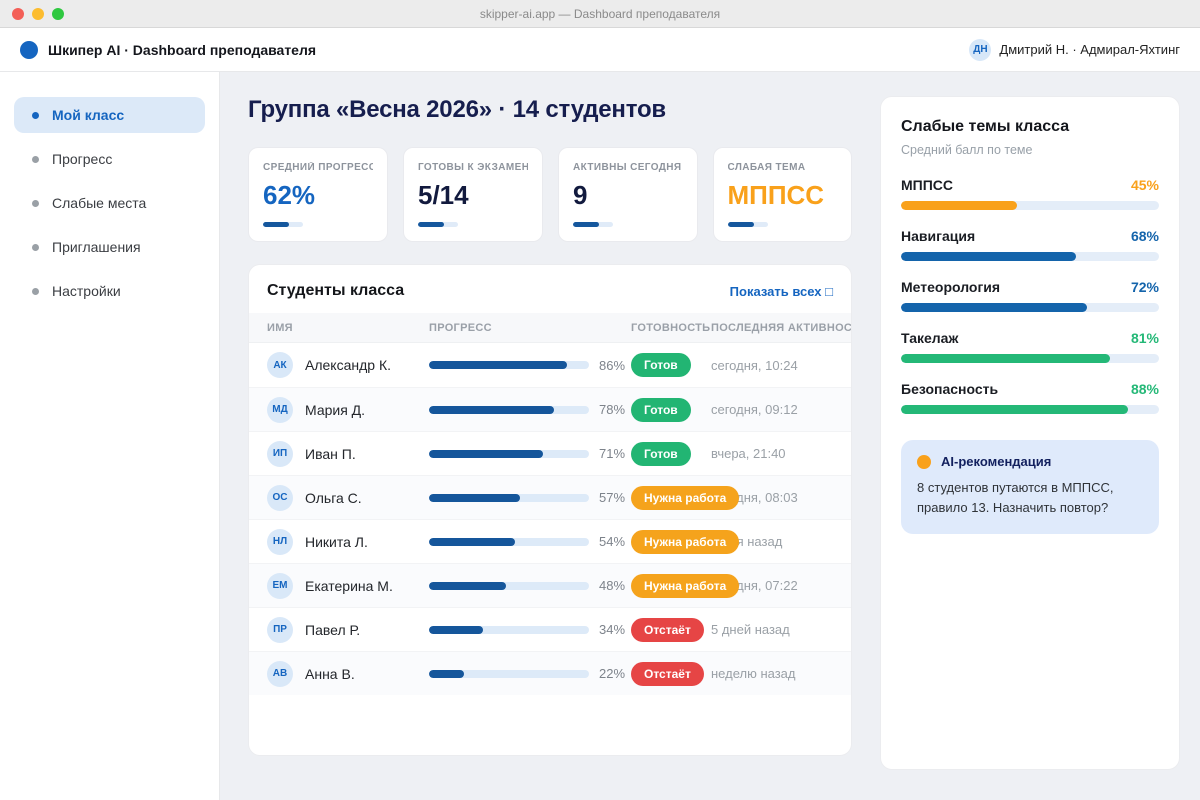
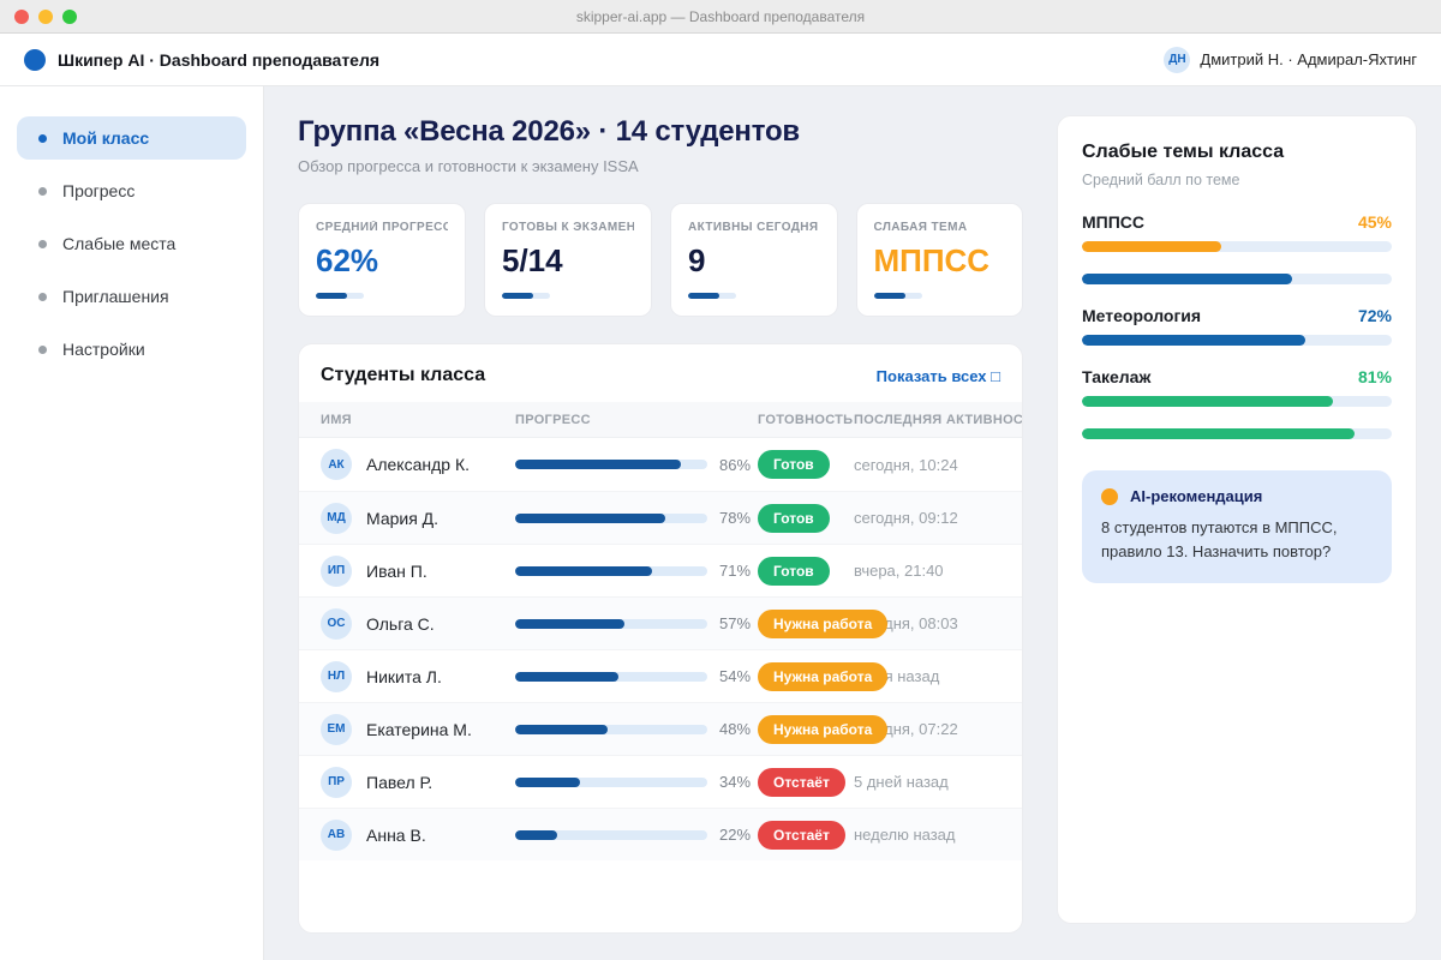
  skipper-ai.app — Dashboard преподавателя
  Шкипер AI · Dashboard преподавателя
  ДН
  Дмитрий Н. · Адмирал-Яхтинг
  Мой класс
  Прогресс
  Слабые места
  Приглашения
  Настройки
  Группа «Весна 2026» · 14 студентов
+ Обзор прогресса и готовности к экзамену ISSA
  СРЕДНИЙ ПРОГРЕСС
  62%
  ГОТОВЫ К ЭКЗАМЕН
  5/14
  АКТИВНЫ СЕГОДНЯ
  9
  СЛАБАЯ ТЕМА
  МППСС
  Студенты класса
  Показать всех □
  ИМЯ
  ПРОГРЕСС
  ГОТОВНОСТЬ
  ПОСЛЕДНЯЯ АКТИВНОС
  АК
  Александр К.
  86%
  Готов
  сегодня, 10:24
  МД
  Мария Д.
  78%
  Готов
  сегодня, 09:12
  ИП
  Иван П.
  71%
  Готов
  вчера, 21:40
  ОС
  Ольга С.
  57%
  Нужна работа
  НЛ
  Никита Л.
  54%
  Нужна работа
  ЕМ
  Екатерина М.
  48%
  Нужна работа
  ПР
  Павел Р.
  34%
  Отстаёт
  5 дней назад
  АВ
  Анна В.
  22%
  Отстаёт
  неделю назад
  Слабые темы класса
  Средний балл по теме
  МППСС
  45%
- Навигация
- 68%
  Метеорология
  72%
  Такелаж
  81%
- Безопасность
- 88%
  AI-рекомендация
  8 студентов путаются в МППСС, правило 13. Назначить повтор?
